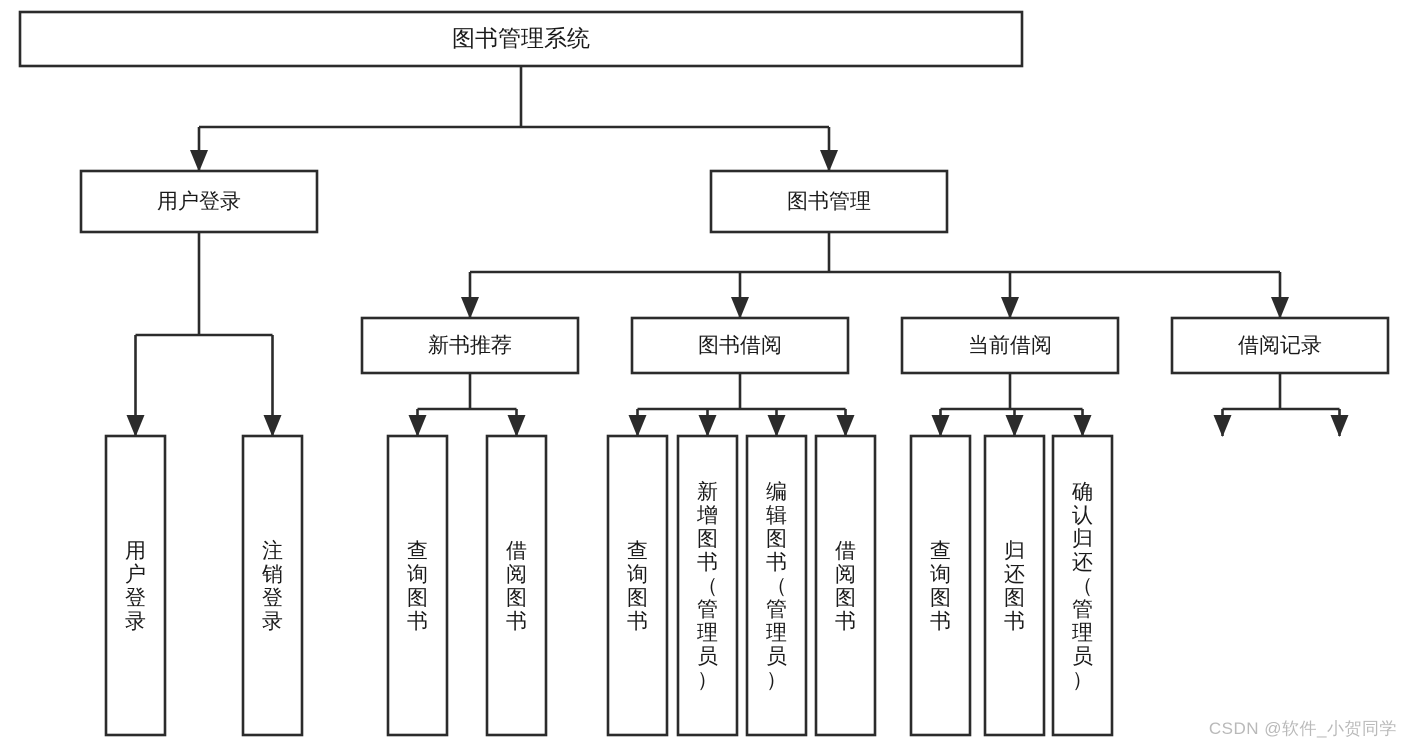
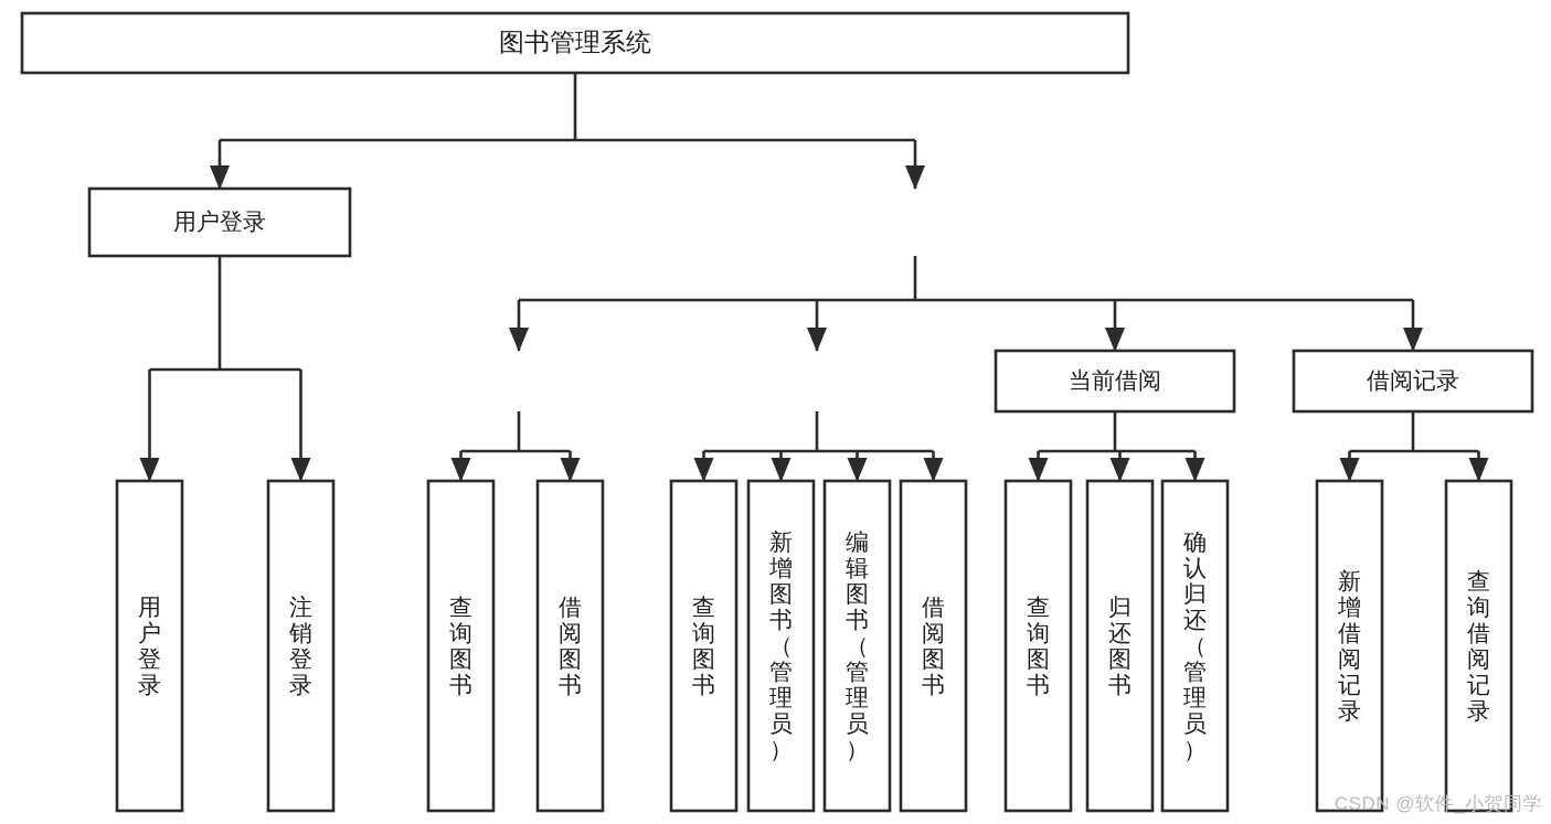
  图书管理系统
  用户登录
- 图书管理
- 新书推荐
- 图书借阅
  当前借阅
  借阅记录
  用户登录
  注销登录
  查询图书
  借阅图书
  查询图书
  新增图书（管理员）
  编辑图书（管理员）
  借阅图书
  查询图书
  归还图书
  确认归还（管理员）
+ 新增借阅记录
+ 查询借阅记录
  CSDN @软件_小贺同学
